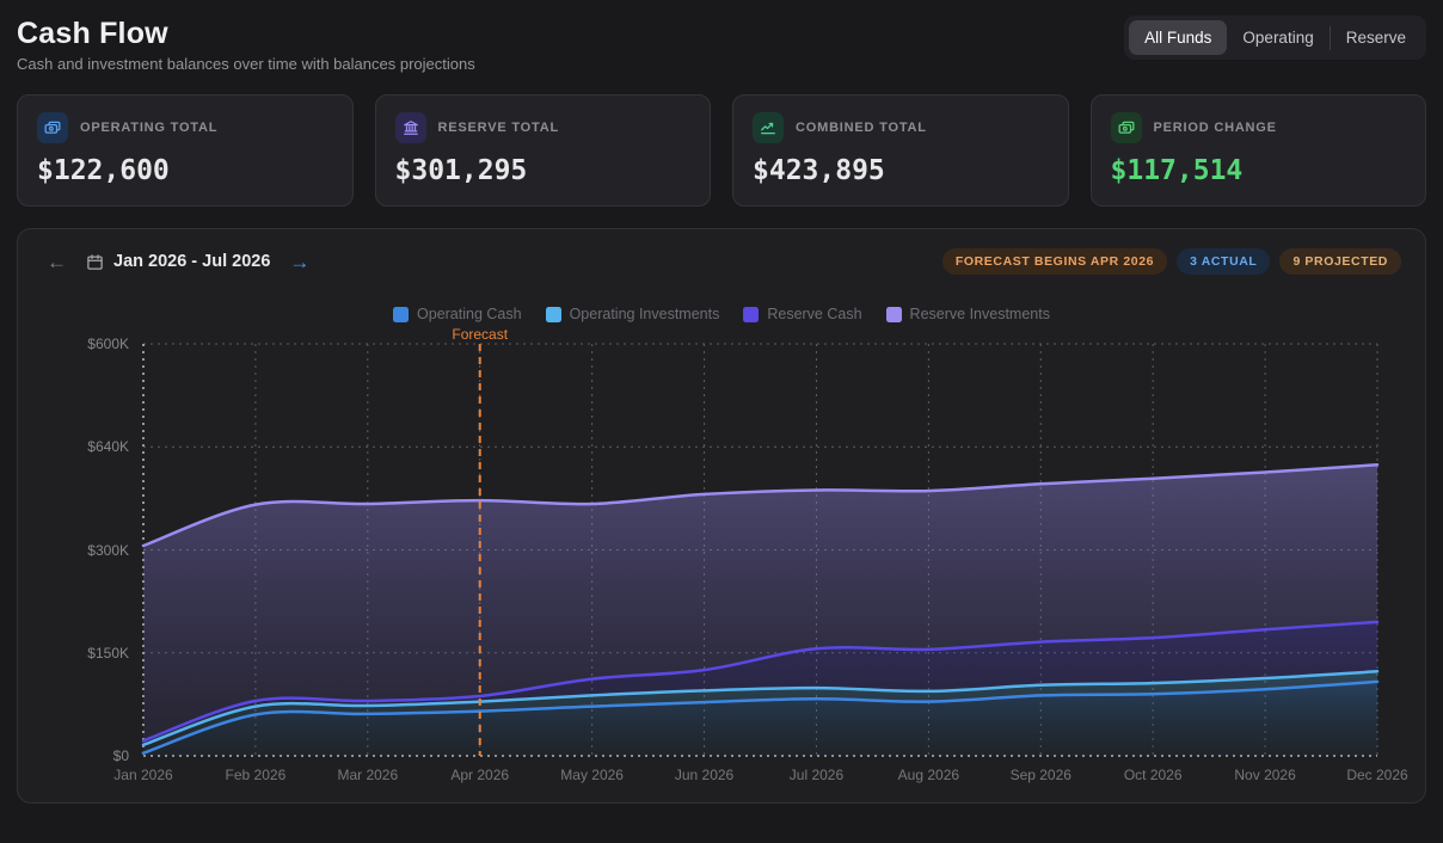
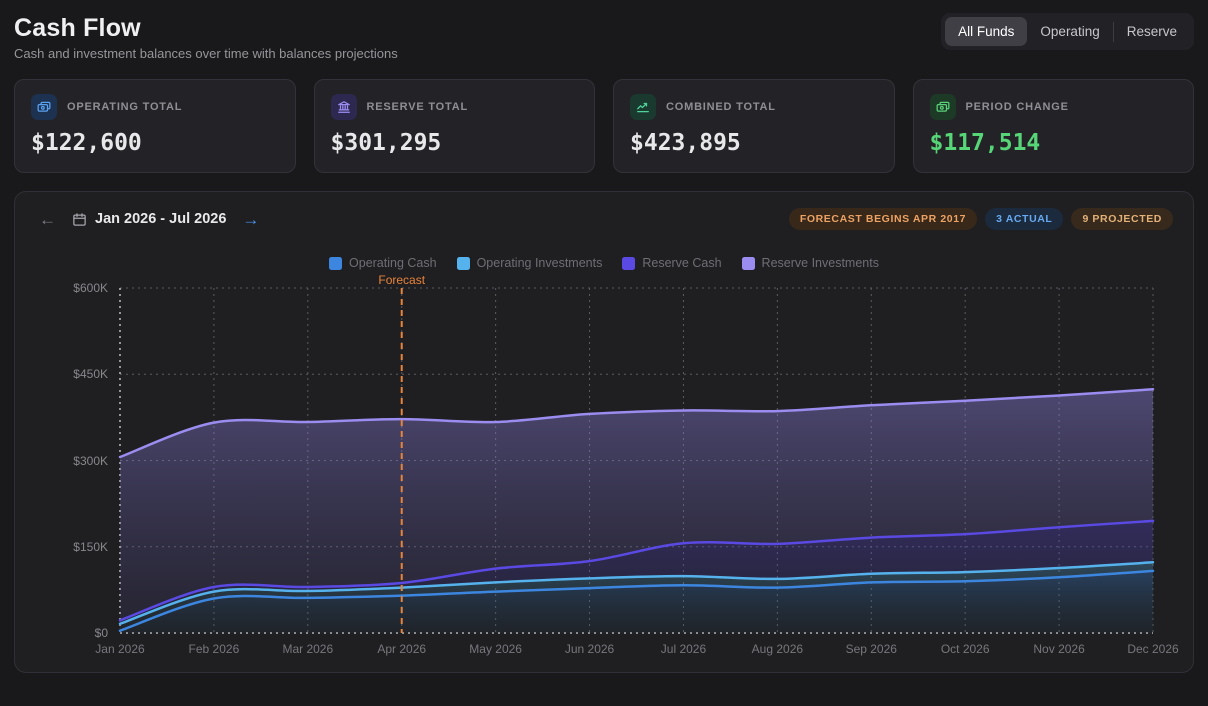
  Cash Flow
  Cash and investment balances over time with balances projections
  All Funds
  Operating
  Reserve
  OPERATING TOTAL
  $122,600
  RESERVE TOTAL
  $301,295
  COMBINED TOTAL
  $423,895
  PERIOD CHANGE
  $117,514
  ←
  Jan 2026 - Jul 2026
  →
- FORECAST BEGINS APR 2026
+ FORECAST BEGINS APR 2017
  3 ACTUAL
  9 PROJECTED
  Operating Cash
  Operating Investments
  Reserve Cash
  Reserve Investments
  $600K
- $640K
+ $450K
  $300K
  $150K
  $0
  Forecast
  Jan 2026
  Feb 2026
  Mar 2026
  Apr 2026
  May 2026
  Jun 2026
  Jul 2026
  Aug 2026
  Sep 2026
  Oct 2026
  Nov 2026
  Dec 2026
